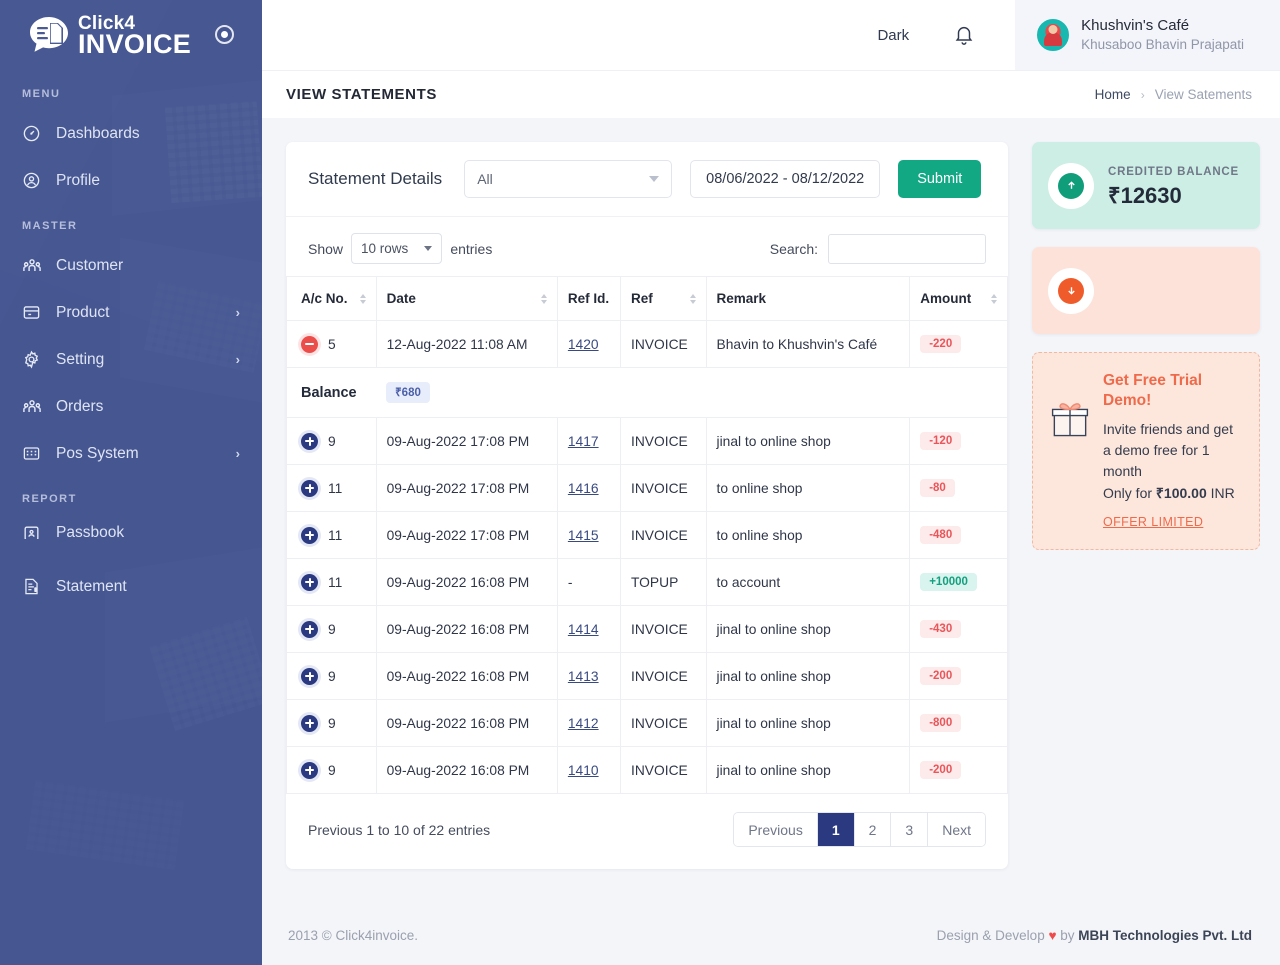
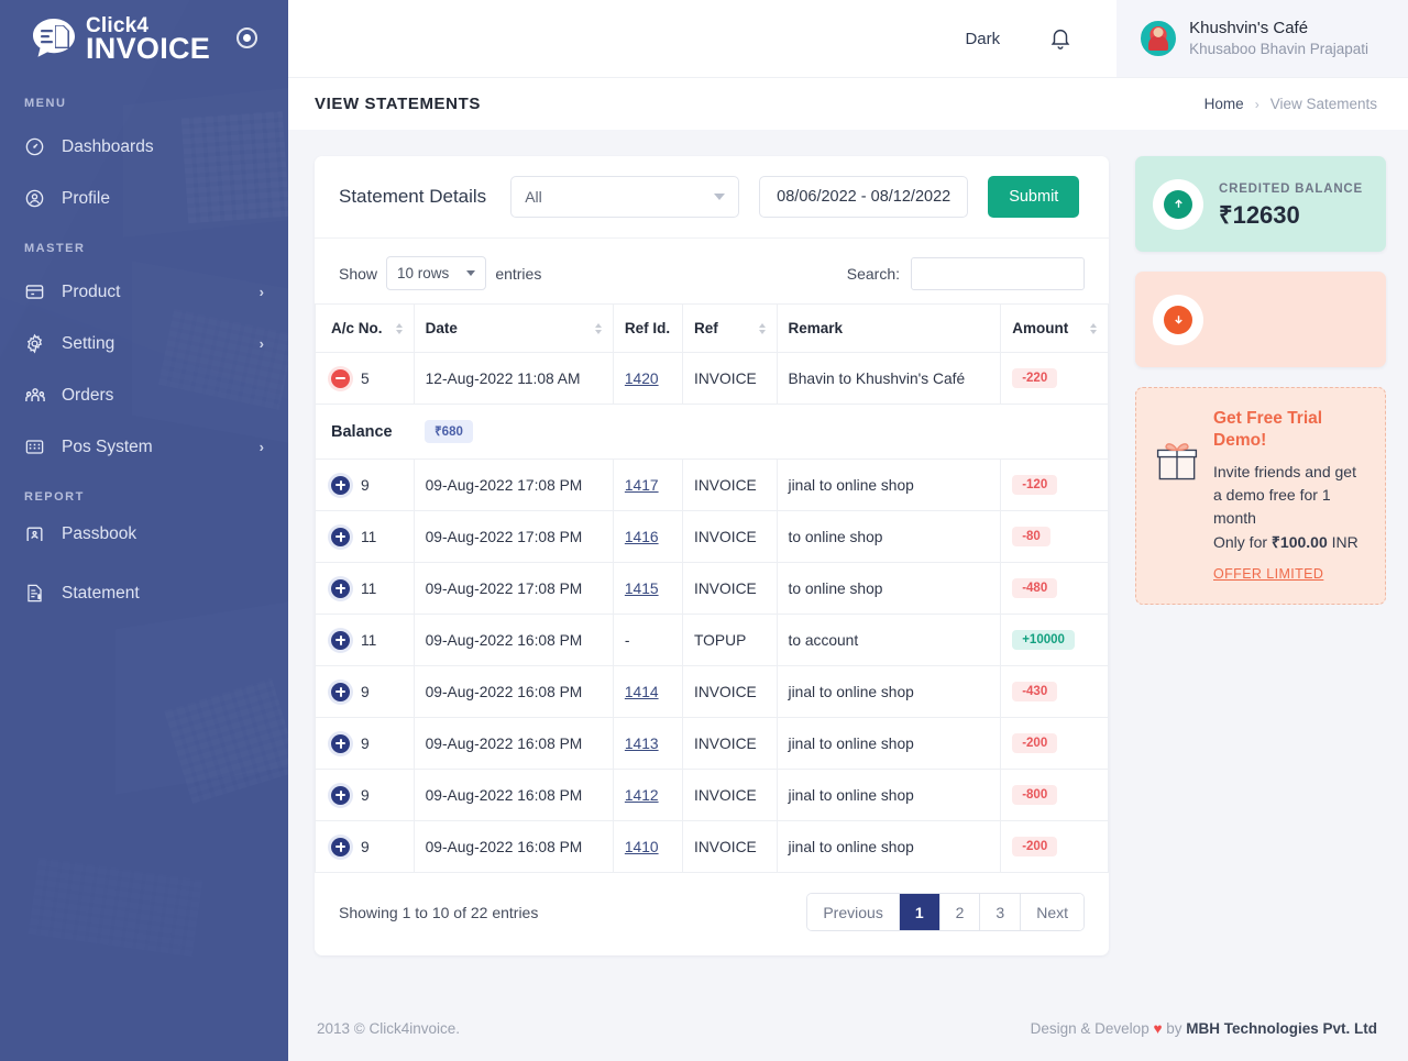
  Click4
  INVOICE
  MENU
  Dashboards
  Profile
  MASTER
- Customer
  Product
  ›
  Setting
  ›
  Orders
  Pos System
  ›
  REPORT
  Passbook
  Statement
  Dark
  Khushvin's Café
  Khusaboo Bhavin Prajapati
  VIEW STATEMENTS
  Home
  ›
  View Satements
  Statement Details
  All
  08/06/2022 - 08/12/2022
  Submit
  Show
  10 rows
  entries
  Search:
  A/c No.	Date	Ref Id.	Ref	Remark	Amount
  5	12-Aug-2022 11:08 AM	1420	INVOICE	Bhavin to Khushvin's Café	-220
  Balance	₹680
  9	09-Aug-2022 17:08 PM	1417	INVOICE	jinal to online shop	-120
  11	09-Aug-2022 17:08 PM	1416	INVOICE	to online shop	-80
  11	09-Aug-2022 17:08 PM	1415	INVOICE	to online shop	-480
  11	09-Aug-2022 16:08 PM	-	TOPUP	to account	+10000
  9	09-Aug-2022 16:08 PM	1414	INVOICE	jinal to online shop	-430
  9	09-Aug-2022 16:08 PM	1413	INVOICE	jinal to online shop	-200
  9	09-Aug-2022 16:08 PM	1412	INVOICE	jinal to online shop	-800
  9	09-Aug-2022 16:08 PM	1410	INVOICE	jinal to online shop	-200
- Previous 1 to 10 of 22 entries
+ Showing 1 to 10 of 22 entries
  Previous
  1
  2
  3
  Next
  CREDITED BALANCE
  ₹12630
  Get Free Trial Demo!
  Invite friends and get a demo free for 1 month
  Only for ₹100.00 INR
  OFFER LIMITED
  2013 © Click4invoice.
  Design & Develop ♥ by MBH Technologies Pvt. Ltd
